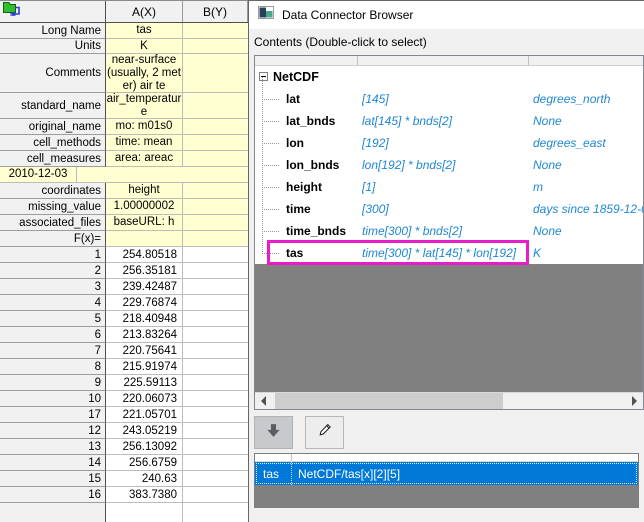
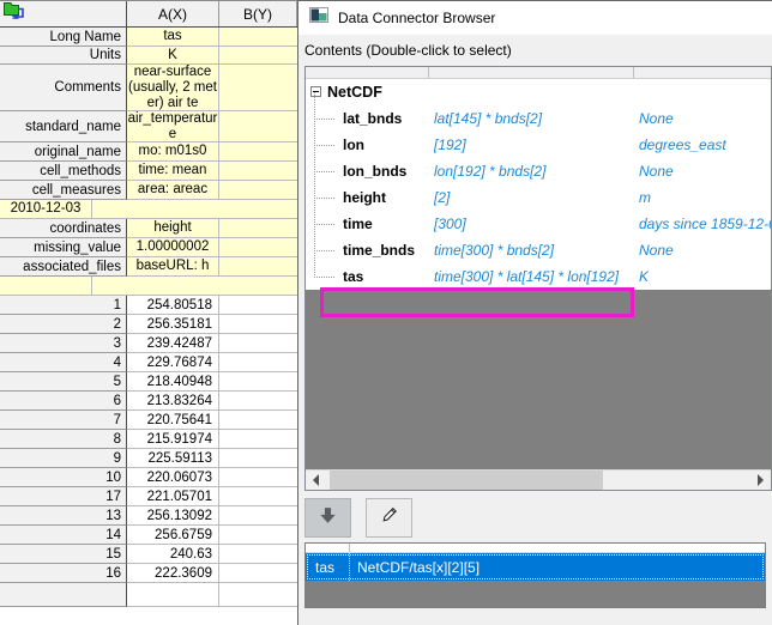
  A(X)
  B(Y)
  Long Name
  tas
  Units
  K
  Comments
  near-surface (usually, 2 meter) air te
  standard_name
  air_temperature
  original_name
  mo: m01s0
  cell_methods
  time: mean
  cell_measures
  area: areac
  2010-12-03
  coordinates
  height
  missing_value
  1.00000002
  associated_files
  baseURL: h
- F(x)=
  1
  254.80518
  2
  256.35181
  3
  239.42487
  4
  229.76874
  5
  218.40948
  6
  213.83264
  7
  220.75641
  8
  215.91974
  9
  225.59113
  10
  220.06073
  17
  221.05701
- 12
- 243.05219
  13
  256.13092
  14
  256.6759
  15
  240.63
  16
- 383.7380
+ 222.3609
  Data Connector Browser
  Contents (Double-click to select)
  etCDF
- lat
- [145]
- degrees_north
  lat_bnds
  lat[145] * bnds[2]
  None
  lon
  [192]
  degrees_east
  lon_bnds
  lon[192] * bnds[2]
  None
  height
- [1]
+ [2]
  m
  time
  [300]
  days since 1859-12-
  time_bnds
  time[300] * bnds[2]
  None
  tas
  time[300] * lat[145] * lon[192]
  K
  tas
  NetCDF/tas[x][2][5]
